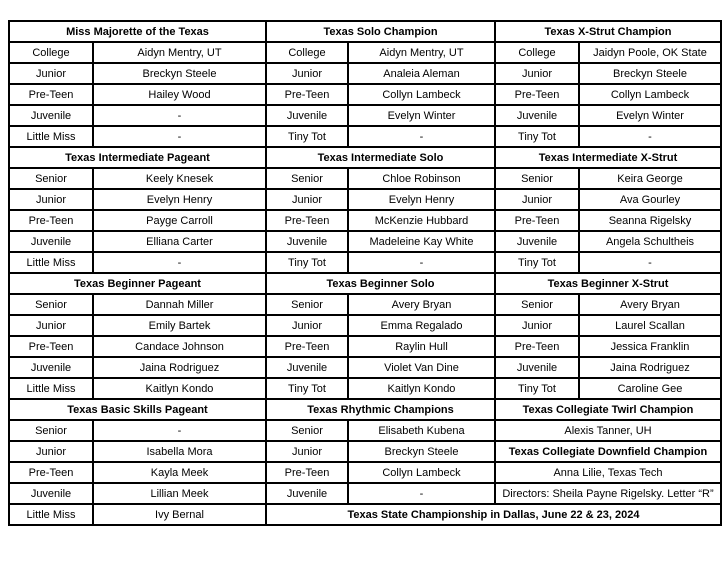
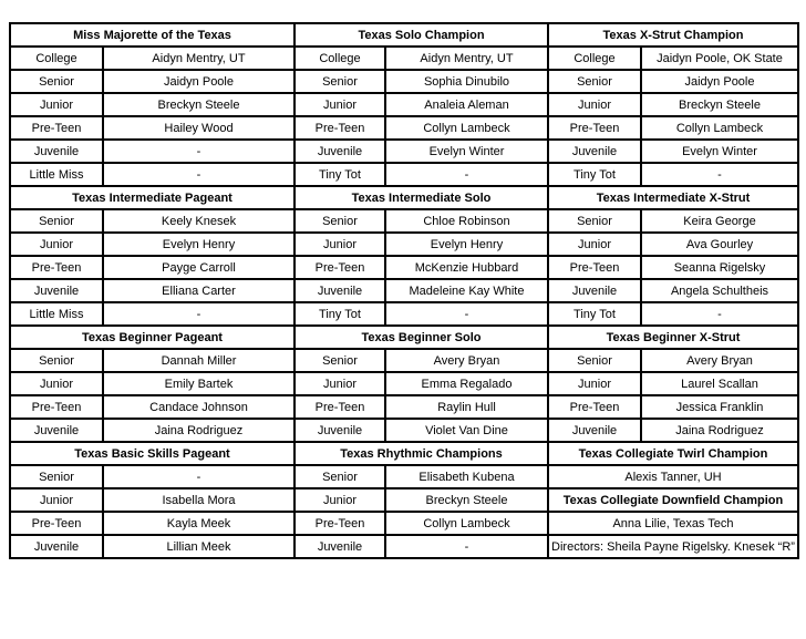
  Miss Majorette of the Texas	Texas Solo Champion	Texas X-Strut Champion
  College	Aidyn Mentry, UT	College	Aidyn Mentry, UT	College	Jaidyn Poole, OK State
+ Senior	Jaidyn Poole	Senior	Sophia Dinubilo	Senior	Jaidyn Poole
  Junior	Breckyn Steele	Junior	Analeia Aleman	Junior	Breckyn Steele
  Pre-Teen	Hailey Wood	Pre-Teen	Collyn Lambeck	Pre-Teen	Collyn Lambeck
  Juvenile	-	Juvenile	Evelyn Winter	Juvenile	Evelyn Winter
  Little Miss	-	Tiny Tot	-	Tiny Tot	-
  Texas Intermediate Pageant	Texas Intermediate Solo	Texas Intermediate X-Strut
  Senior	Keely Knesek	Senior	Chloe Robinson	Senior	Keira George
  Junior	Evelyn Henry	Junior	Evelyn Henry	Junior	Ava Gourley
  Pre-Teen	Payge Carroll	Pre-Teen	McKenzie Hubbard	Pre-Teen	Seanna Rigelsky
  Juvenile	Elliana Carter	Juvenile	Madeleine Kay White	Juvenile	Angela Schultheis
  Little Miss	-	Tiny Tot	-	Tiny Tot	-
  Texas Beginner Pageant	Texas Beginner Solo	Texas Beginner X-Strut
  Senior	Dannah Miller	Senior	Avery Bryan	Senior	Avery Bryan
  Junior	Emily Bartek	Junior	Emma Regalado	Junior	Laurel Scallan
  Pre-Teen	Candace Johnson	Pre-Teen	Raylin Hull	Pre-Teen	Jessica Franklin
  Juvenile	Jaina Rodriguez	Juvenile	Violet Van Dine	Juvenile	Jaina Rodriguez
- Little Miss	Kaitlyn Kondo	Tiny Tot	Kaitlyn Kondo	Tiny Tot	Caroline Gee
  Texas Basic Skills Pageant	Texas Rhythmic Champions	Texas Collegiate Twirl Champion
  Senior	-	Senior	Elisabeth Kubena	Alexis Tanner, UH
  Junior	Isabella Mora	Junior	Breckyn Steele	Texas Collegiate Downfield Champion
  Pre-Teen	Kayla Meek	Pre-Teen	Collyn Lambeck	Anna Lilie, Texas Tech
- Juvenile	Lillian Meek	Juvenile	-	Directors: Sheila Payne Rigelsky. Letter “R”
+ Juvenile	Lillian Meek	Juvenile	-	Directors: Sheila Payne Rigelsky. Knesek “R”
- Little Miss	Ivy Bernal	Texas State Championship in Dallas, June 22 & 23, 2024
